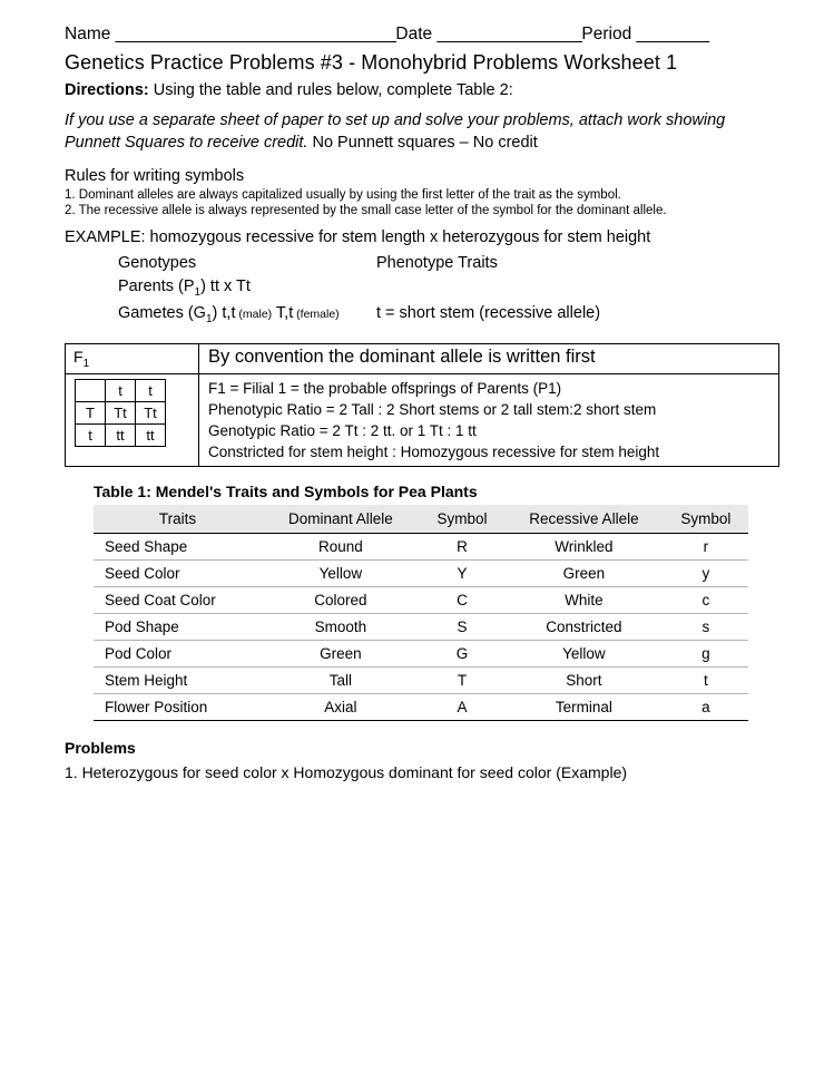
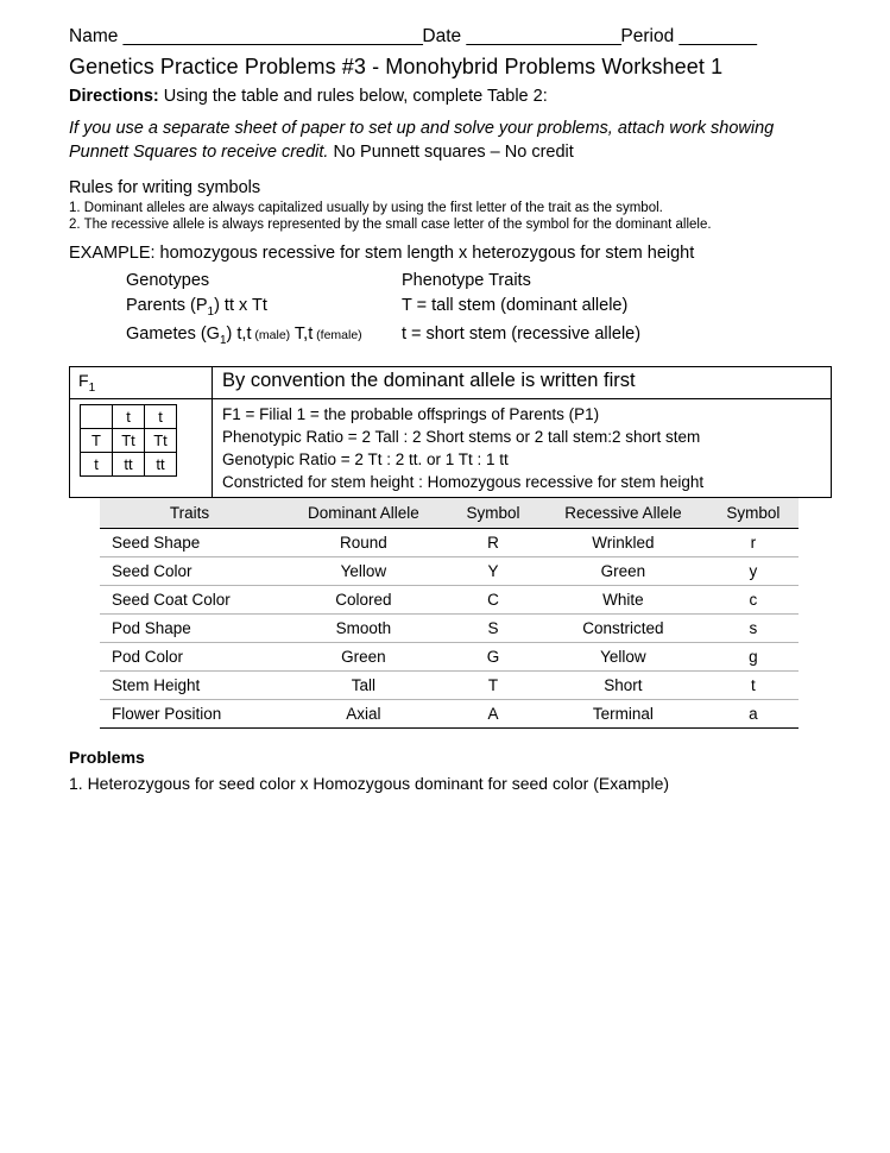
  Name _______________________________Date ________________Period ________
  Genetics Practice Problems #3 - Monohybrid Problems Worksheet 1
  Directions: Using the table and rules below, complete Table 2:
  If you use a separate sheet of paper to set up and solve your problems, attach work showing Punnett Squares to receive credit. No Punnett squares – No credit
  Rules for writing symbols
  1. Dominant alleles are always capitalized usually by using the first letter of the trait as the symbol.
  2. The recessive allele is always represented by the small case letter of the symbol for the dominant allele.
  EXAMPLE: homozygous recessive for stem length x heterozygous for stem height
  Genotypes
  Phenotype Traits
  Parents (P1) tt x Tt
+ T = tall stem (dominant allele)
  Gametes (G1) t,t (male) T,t (female)
  t = short stem (recessive allele)
  F1
  By convention the dominant allele is written first
  	t	t
  T	Tt	Tt
  t	tt	tt
  F1 = Filial 1 = the probable offsprings of Parents (P1)
  Phenotypic Ratio = 2 Tall : 2 Short stems or 2 tall stem:2 short stem
  Genotypic Ratio = 2 Tt : 2 tt. or 1 Tt : 1 tt
  Constricted for stem height : Homozygous recessive for stem height
- Table 1: Mendel's Traits and Symbols for Pea Plants
  Traits	Dominant Allele	Symbol	Recessive Allele	Symbol
  Seed Shape	Round	R	Wrinkled	r
  Seed Color	Yellow	Y	Green	y
  Seed Coat Color	Colored	C	White	c
  Pod Shape	Smooth	S	Constricted	s
  Pod Color	Green	G	Yellow	g
  Stem Height	Tall	T	Short	t
  Flower Position	Axial	A	Terminal	a
  Problems
  1. Heterozygous for seed color x Homozygous dominant for seed color (Example)
